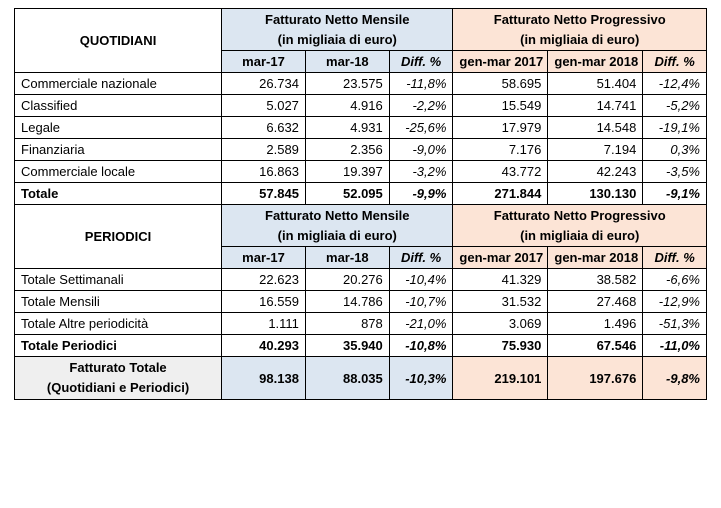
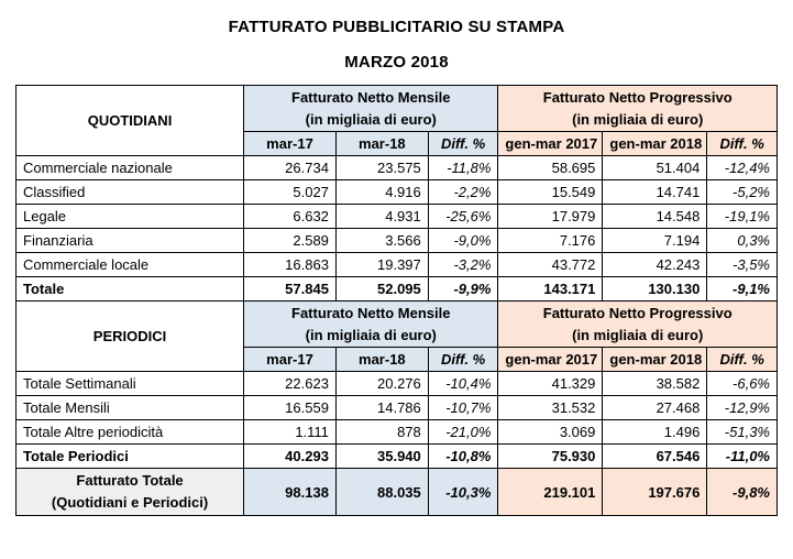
+ FATTURATO PUBBLICITARIO SU STAMPA
+ MARZO 2018
  QUOTIDIANI	Fatturato Netto Mensile (in migliaia di euro)	Fatturato Netto Progressivo (in migliaia di euro)
  mar-17	mar-18	Diff. %	gen-mar 2017	gen-mar 2018	Diff. %
  Commerciale nazionale	26.734	23.575	-11,8%	58.695	51.404	-12,4%
  Classified	5.027	4.916	-2,2%	15.549	14.741	-5,2%
  Legale	6.632	4.931	-25,6%	17.979	14.548	-19,1%
- Finanziaria	2.589	2.356	-9,0%	7.176	7.194	0,3%
+ Finanziaria	2.589	3.566	-9,0%	7.176	7.194	0,3%
  Commerciale locale	16.863	19.397	-3,2%	43.772	42.243	-3,5%
- Totale	57.845	52.095	-9,9%	271.844	130.130	-9,1%
+ Totale	57.845	52.095	-9,9%	143.171	130.130	-9,1%
  PERIODICI	Fatturato Netto Mensile (in migliaia di euro)	Fatturato Netto Progressivo (in migliaia di euro)
  mar-17	mar-18	Diff. %	gen-mar 2017	gen-mar 2018	Diff. %
  Totale Settimanali	22.623	20.276	-10,4%	41.329	38.582	-6,6%
  Totale Mensili	16.559	14.786	-10,7%	31.532	27.468	-12,9%
  Totale Altre periodicità	1.111	878	-21,0%	3.069	1.496	-51,3%
  Totale Periodici	40.293	35.940	-10,8%	75.930	67.546	-11,0%
  Fatturato Totale (Quotidiani e Periodici)	98.138	88.035	-10,3%	219.101	197.676	-9,8%
